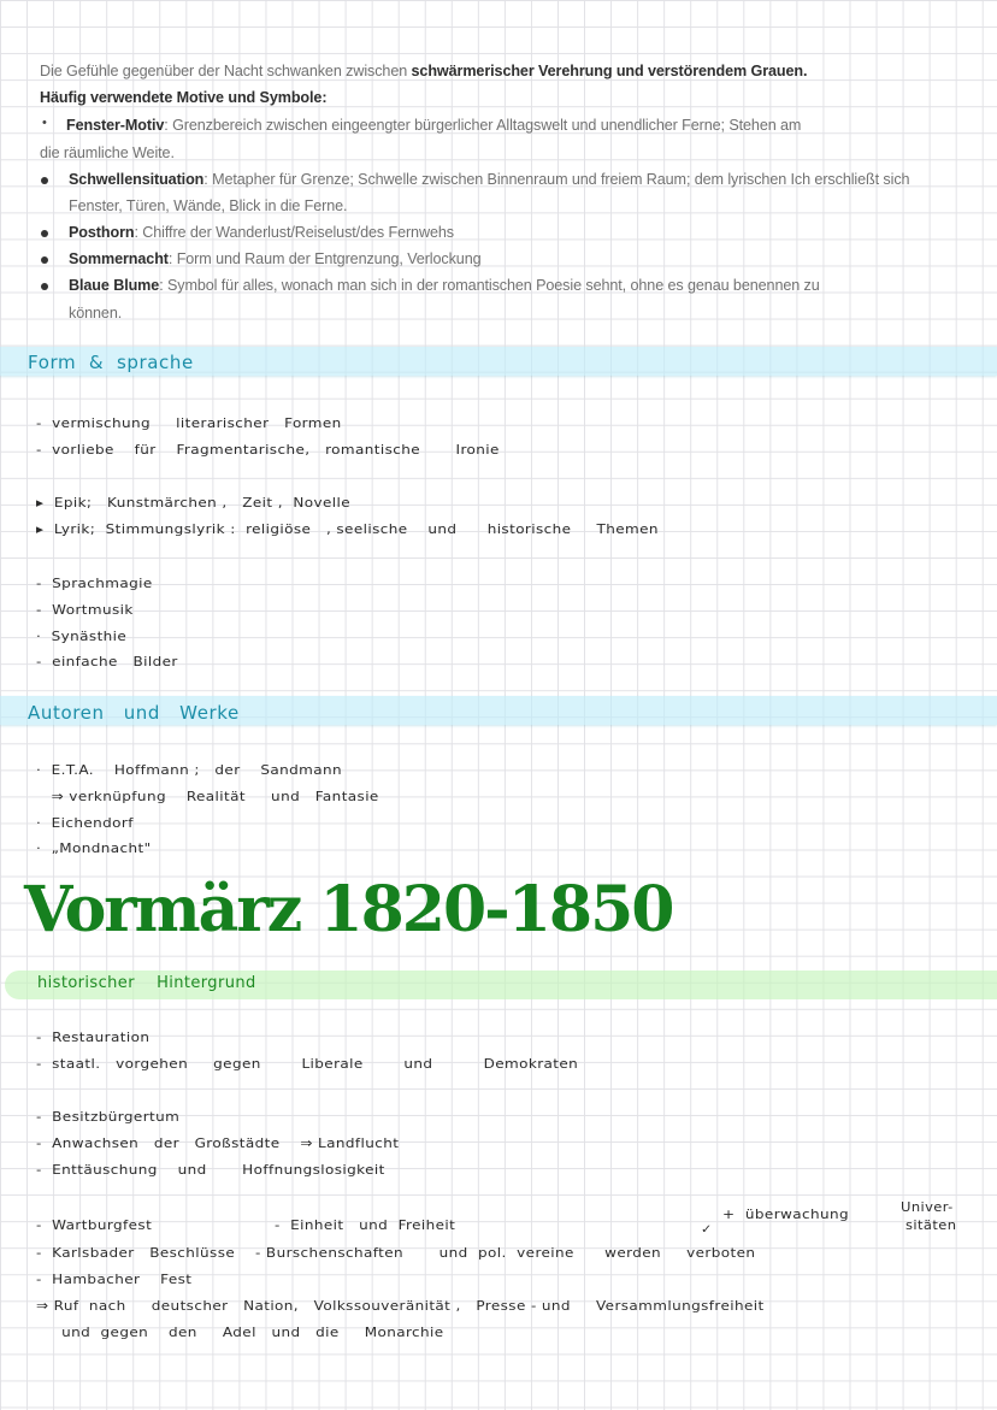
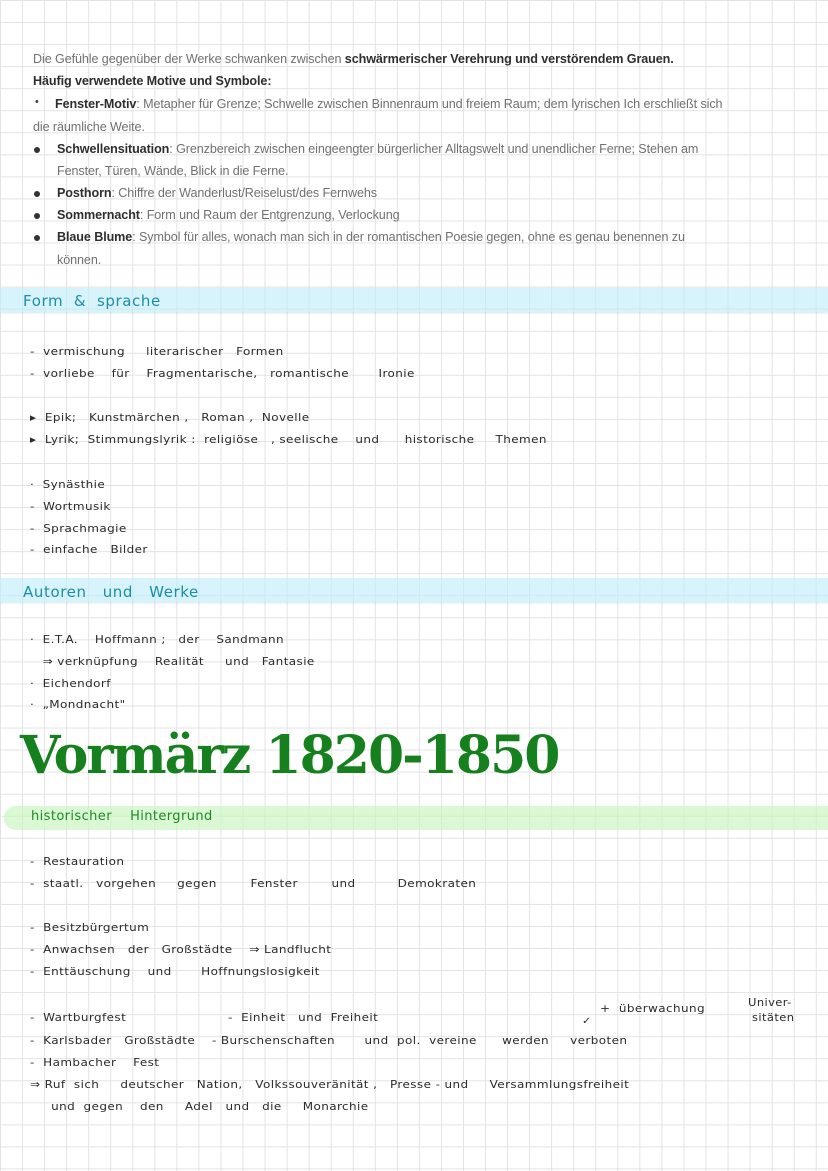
- Die Gefühle gegenüber der Nacht schwanken zwischen schwärmerischer Verehrung und verstörendem Grauen.
+ Die Gefühle gegenüber der Werke schwanken zwischen schwärmerischer Verehrung und verstörendem Grauen.
  Häufig verwendete Motive und Symbole:
  •
- Fenster-Motiv: Grenzbereich zwischen eingeengter bürgerlicher Alltagswelt und unendlicher Ferne; Stehen am
+ Fenster-Motiv: Metapher für Grenze; Schwelle zwischen Binnenraum und freiem Raum; dem lyrischen Ich erschließt sich
  die räumliche Weite.
- Schwellensituation: Metapher für Grenze; Schwelle zwischen Binnenraum und freiem Raum; dem lyrischen Ich erschließt sich
+ Schwellensituation: Grenzbereich zwischen eingeengter bürgerlicher Alltagswelt und unendlicher Ferne; Stehen am
  Fenster, Türen, Wände, Blick in die Ferne.
  Posthorn: Chiffre der Wanderlust/Reiselust/des Fernwehs
  Sommernacht: Form und Raum der Entgrenzung, Verlockung
- Blaue Blume: Symbol für alles, wonach man sich in der romantischen Poesie sehnt, ohne es genau benennen zu
+ Blaue Blume: Symbol für alles, wonach man sich in der romantischen Poesie gegen, ohne es genau benennen zu
  können.
  Form & sprache
  - vermischung literarischer Formen
  - vorliebe für Fragmentarische, romantische Ironie
- ▸ Epik; Kunstmärchen , Zeit , Novelle
+ ▸ Epik; Kunstmärchen , Roman , Novelle
  ▸ Lyrik; Stimmungslyrik : religiöse , seelische und historische Themen
- - Sprachmagie
+ · Synästhie
  - Wortmusik
- · Synästhie
+ - Sprachmagie
  - einfache Bilder
  Autoren und Werke
  · E.T.A. Hoffmann ; der Sandmann
  ⇒ verknüpfung Realität und Fantasie
  · Eichendorf
  · „Mondnacht"
  Vormärz 1820-1850
  historischer Hintergrund
  - Restauration
- - staatl. vorgehen gegen Liberale und Demokraten
+ - staatl. vorgehen gegen Fenster und Demokraten
  - Besitzbürgertum
  - Anwachsen der Großstädte ⇒ Landflucht
  - Enttäuschung und Hoffnungslosigkeit
  - Wartburgfest
  - Einheit und Freiheit
  ✓
  + überwachung
  Univer-
  sitäten
- - Karlsbader Beschlüsse - Burschenschaften und pol. vereine werden verboten
+ - Karlsbader Großstädte - Burschenschaften und pol. vereine werden verboten
  - Hambacher Fest
- ⇒ Ruf nach deutscher Nation, Volkssouveränität , Presse - und Versammlungsfreiheit
+ ⇒ Ruf sich deutscher Nation, Volkssouveränität , Presse - und Versammlungsfreiheit
  und gegen den Adel und die Monarchie
